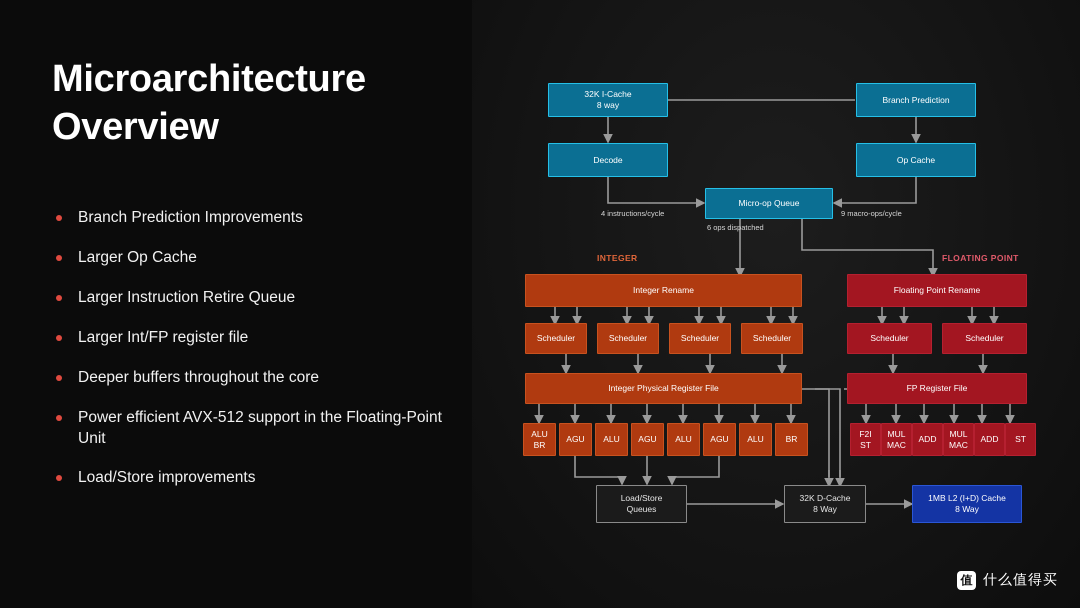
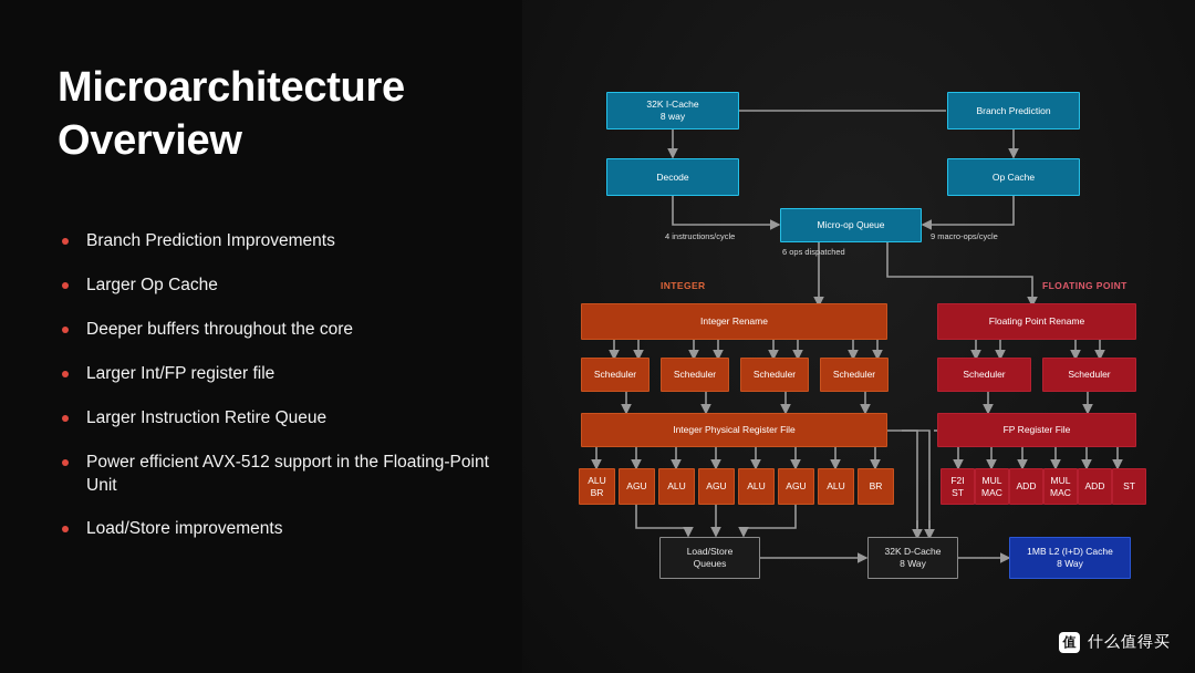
  Microarchitecture Overview
  Branch Prediction Improvements
  Larger Op Cache
- Larger Instruction Retire Queue
+ Deeper buffers throughout the core
  Larger Int/FP register file
- Deeper buffers throughout the core
+ Larger Instruction Retire Queue
  Power efficient AVX-512 support in the Floating-Point Unit
  Load/Store improvements
  32K I-Cache
  8 way
  Branch Prediction
  Decode
  Op Cache
  Micro-op Queue
  4 instructions/cycle
  9 macro-ops/cycle
  6 ops dispatched
  INTEGER
  FLOATING POINT
  Integer Rename
  Scheduler
  Scheduler
  Scheduler
  Scheduler
  Integer Physical Register File
  ALU
  BR
  AGU
  ALU
  AGU
  ALU
  AGU
  ALU
  BR
  Floating Point Rename
  Scheduler
  Scheduler
  FP Register File
  F2I
  ST
  MUL
  MAC
  ADD
  MUL
  MAC
  ADD
  ST
  Load/Store
  Queues
  32K D-Cache
  8 Way
  1MB L2 (I+D) Cache
  8 Way
  值
  什么值得买
